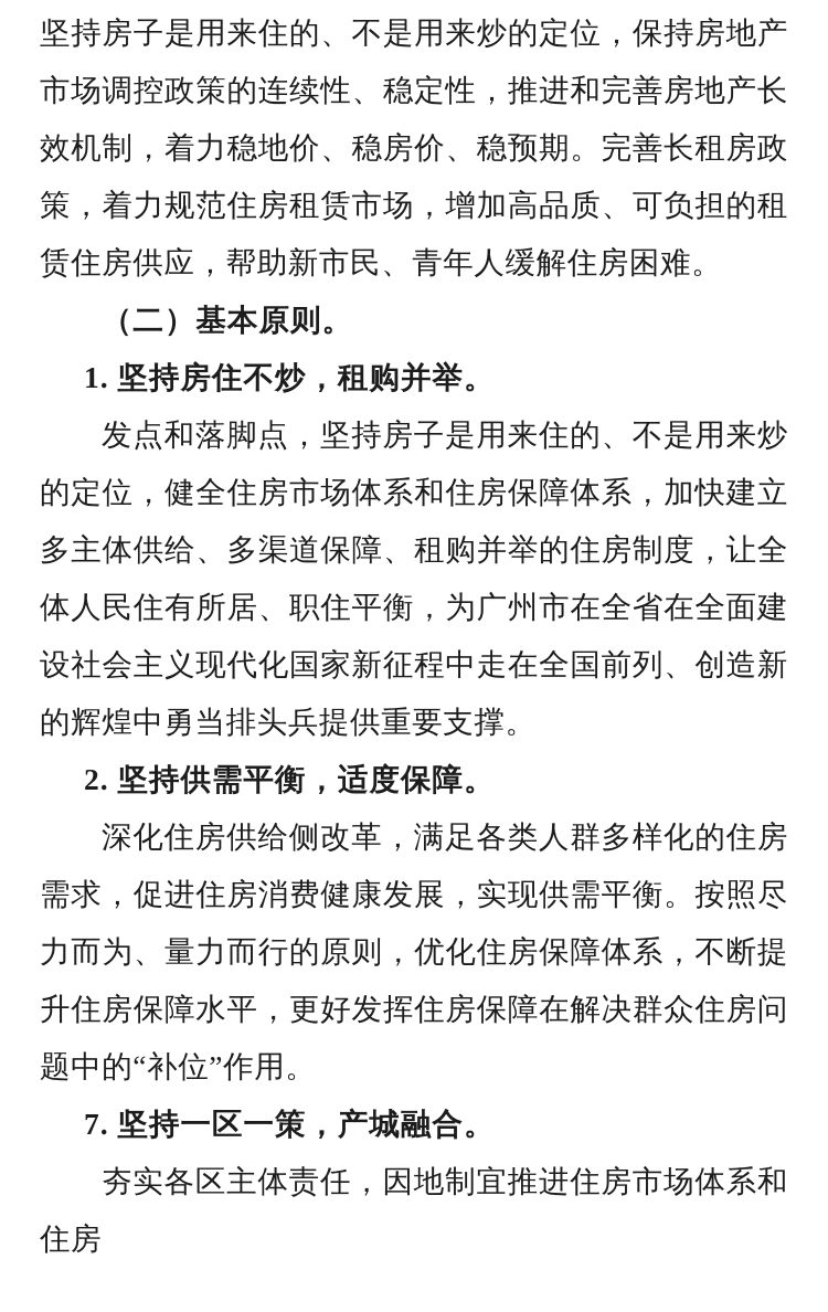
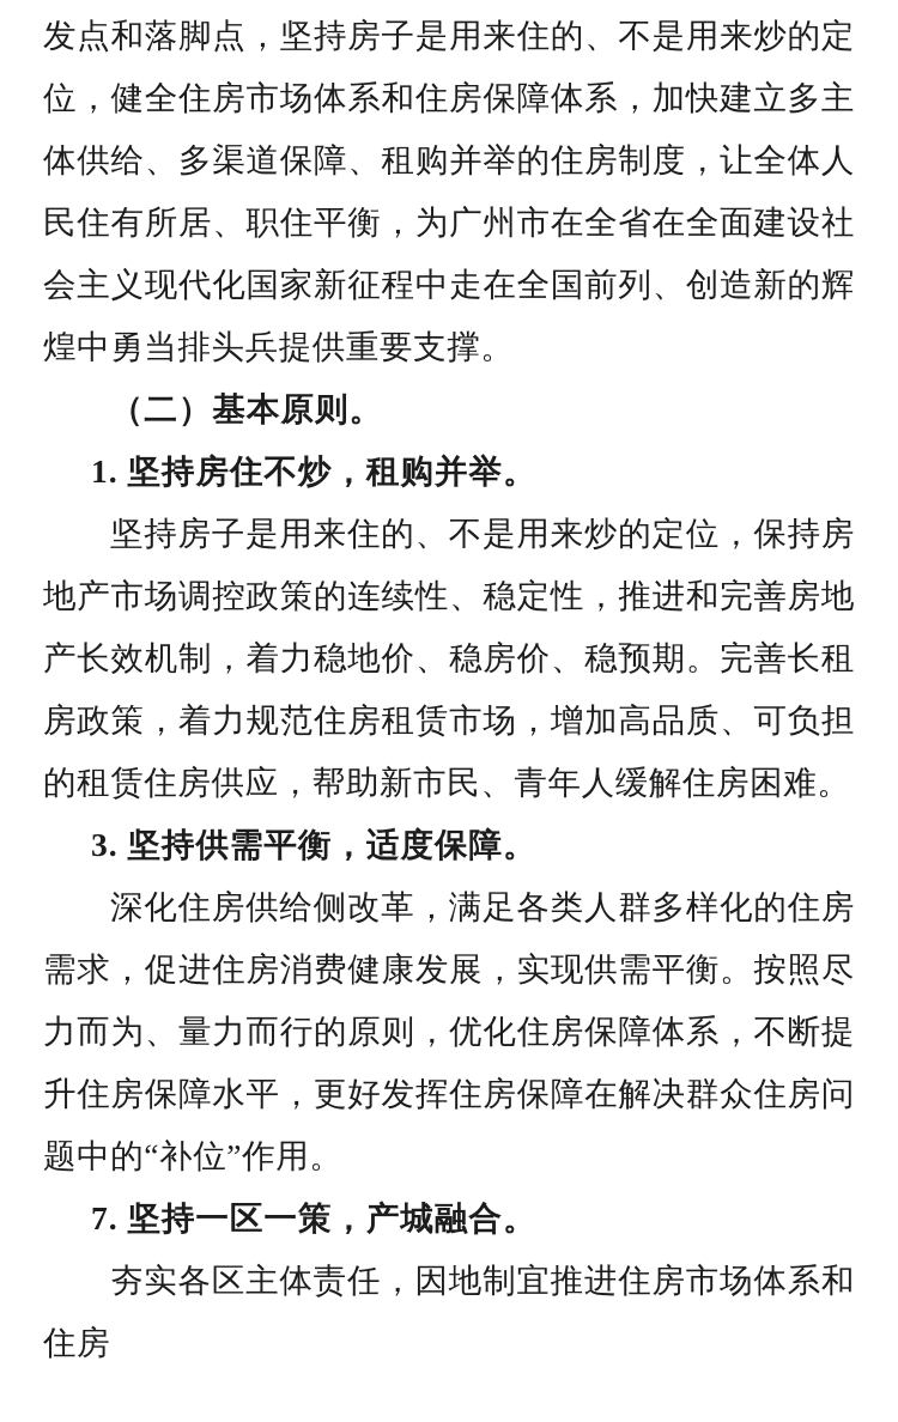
- 坚持房子是用来住的、不是用来炒的定位，保持房地产市场调控政策的连续性、稳定性，推进和完善房地产长效机制，着力稳地价、稳房价、稳预期。完善长租房政策，着力规范住房租赁市场，增加高品质、可负担的租赁住房供应，帮助新市民、青年人缓解住房困难。
+ 发点和落脚点，坚持房子是用来住的、不是用来炒的定位，健全住房市场体系和住房保障体系，加快建立多主体供给、多渠道保障、租购并举的住房制度，让全体人民住有所居、职住平衡，为广州市在全省在全面建设社会主义现代化国家新征程中走在全国前列、创造新的辉煌中勇当排头兵提供重要支撑。
  （二）基本原则。
  1. 坚持房住不炒，租购并举。
- 发点和落脚点，坚持房子是用来住的、不是用来炒的定位，健全住房市场体系和住房保障体系，加快建立多主体供给、多渠道保障、租购并举的住房制度，让全体人民住有所居、职住平衡，为广州市在全省在全面建设社会主义现代化国家新征程中走在全国前列、创造新的辉煌中勇当排头兵提供重要支撑。
+ 坚持房子是用来住的、不是用来炒的定位，保持房地产市场调控政策的连续性、稳定性，推进和完善房地产长效机制，着力稳地价、稳房价、稳预期。完善长租房政策，着力规范住房租赁市场，增加高品质、可负担的租赁住房供应，帮助新市民、青年人缓解住房困难。
- 2. 坚持供需平衡，适度保障。
+ 3. 坚持供需平衡，适度保障。
  深化住房供给侧改革，满足各类人群多样化的住房需求，促进住房消费健康发展，实现供需平衡。按照尽力而为、量力而行的原则，优化住房保障体系，不断提升住房保障水平，更好发挥住房保障在解决群众住房问题中的“补位”作用。
  7. 坚持一区一策，产城融合。
  夯实各区主体责任，因地制宜推进住房市场体系和住房
